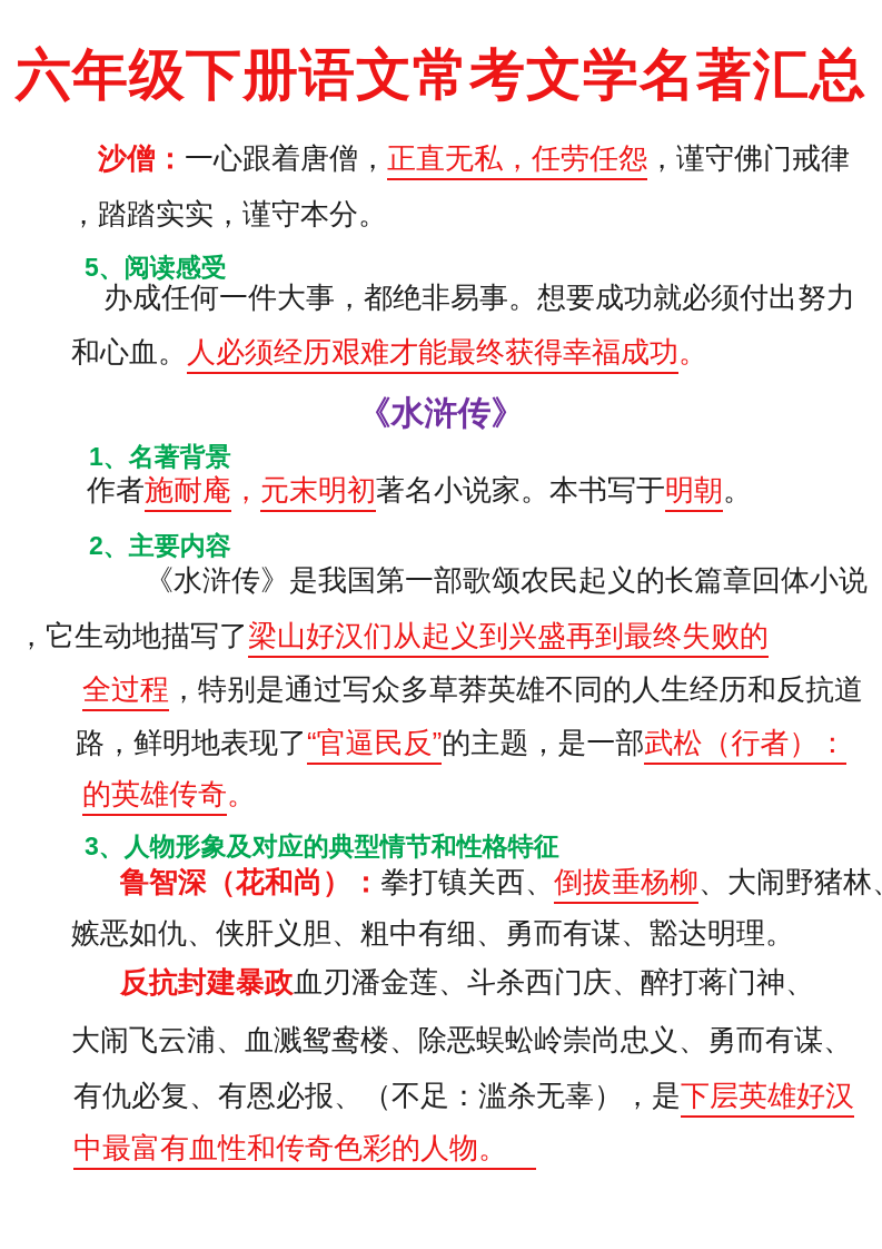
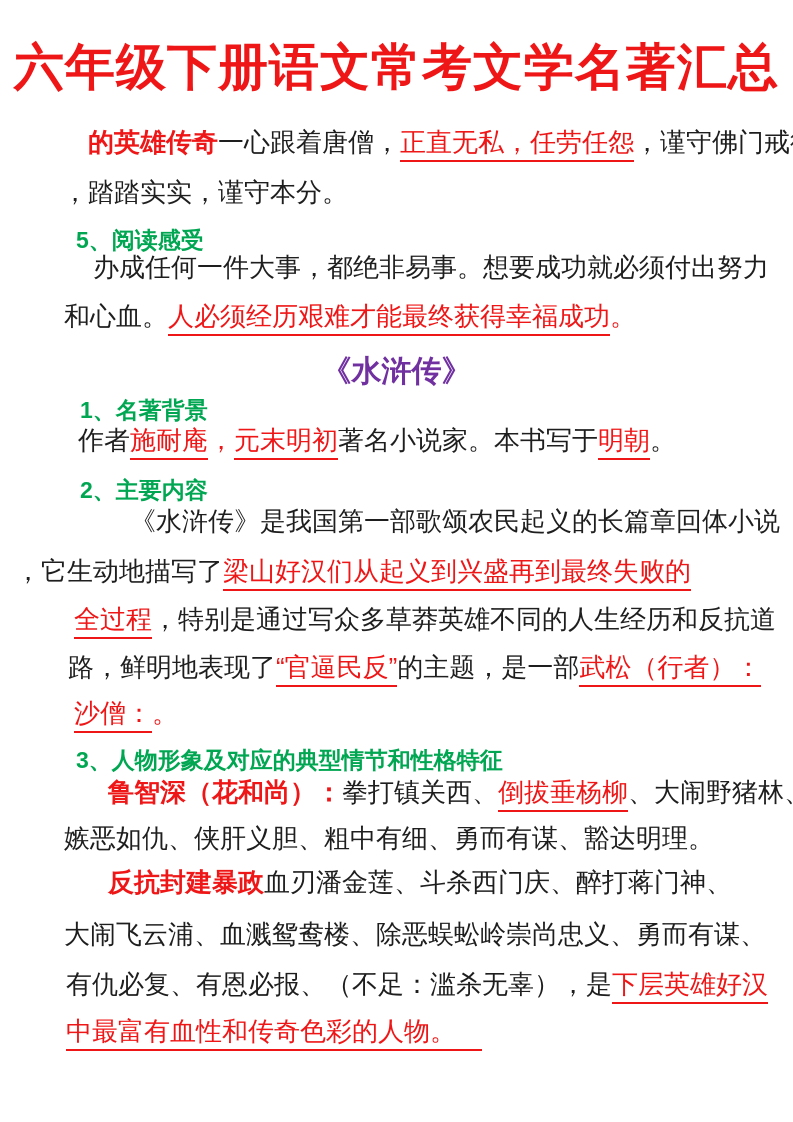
  六年级下册语文常考文学名著汇总
- 沙僧：一心跟着唐僧，正直无私，任劳任怨，谨守佛门戒律
+ 的英雄传奇一心跟着唐僧，正直无私，任劳任怨，谨守佛门戒
  ，踏踏实实，谨守本分。
  5、阅读感受
  办成任何一件大事，都绝非易事。想要成功就必须付出努力
  和心血。人必须经历艰难才能最终获得幸福成功。
  《水浒传》
  1、名著背景
  作者施耐庵，元末明初著名小说家。本书写于明朝。
  2、主要内容
  《水浒传》是我国第一部歌颂农民起义的长篇章回体小说
  ，它生动地描写了梁山好汉们从起义到兴盛再到最终失败的
  全过程，特别是通过写众多草莽英雄不同的人生经历和反抗道
  路，鲜明地表现了“官逼民反”的主题，是一部武松（行者）：
- 的英雄传奇。
+ 沙僧：。
  3、人物形象及对应的典型情节和性格特征
  鲁智深（花和尚）：拳打镇关西、倒拔垂杨柳、大闹野猪林
  嫉恶如仇、侠肝义胆、粗中有细、勇而有谋、豁达明理。
  反抗封建暴政血刃潘金莲、斗杀西门庆、醉打蒋门神、
  大闹飞云浦、血溅鸳鸯楼、除恶蜈蚣岭崇尚忠义、勇而有谋、
  有仇必复、有恩必报、（不足：滥杀无辜），是下层英雄好汉
  中最富有血性和传奇色彩的人物。
